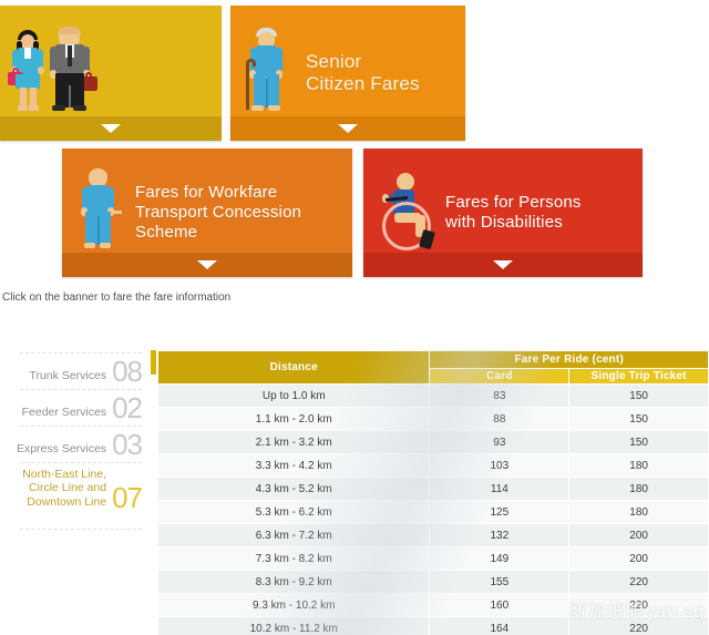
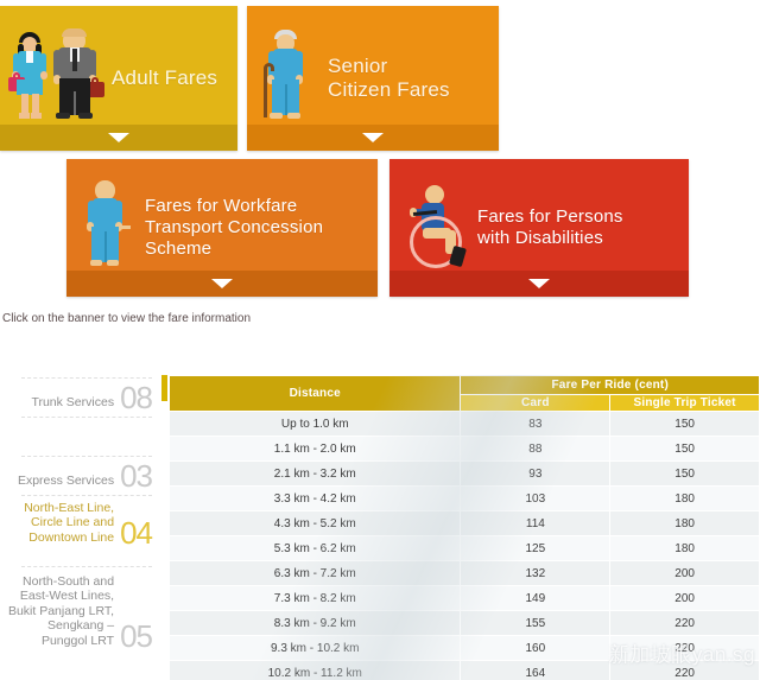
+ Adult Fares
  Senior
  Citizen Fares
  Fares for Workfare
  Transport Concession
  Scheme
  Fares for Persons
  with Disabilities
- Click on the banner to fare the fare information
+ Click on the banner to view the fare information
  Trunk Services
  08
- Feeder Services
- 02
  Express Services
  03
  North-East Line,
  Circle Line and
  Downtown Line
- 07
+ 04
+ North-South and
+ East-West Lines,
+ Bukit Panjang LRT,
+ Sengkang –
+ Punggol LRT
+ 05
  新加坡眼yan.sg
